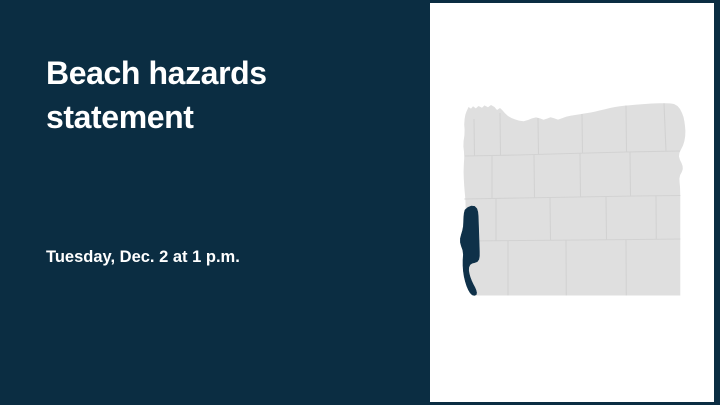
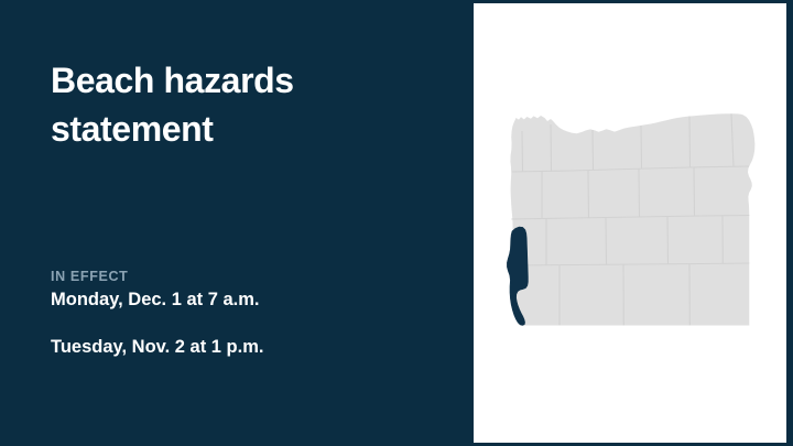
  Beach hazards
  statement
+ IN EFFECT
+ Monday, Dec. 1 at 7 a.m.
- Tuesday, Dec. 2 at 1 p.m.
+ Tuesday, Nov. 2 at 1 p.m.
